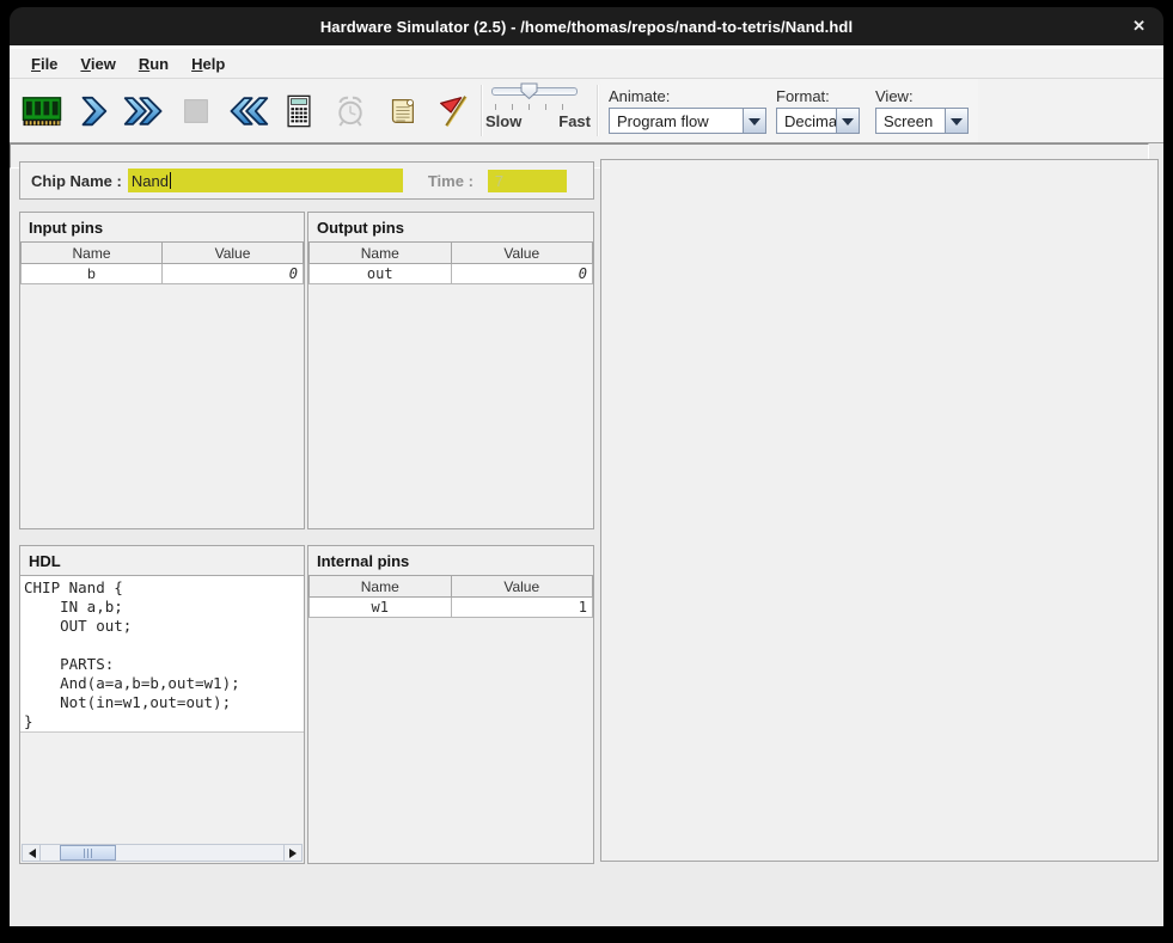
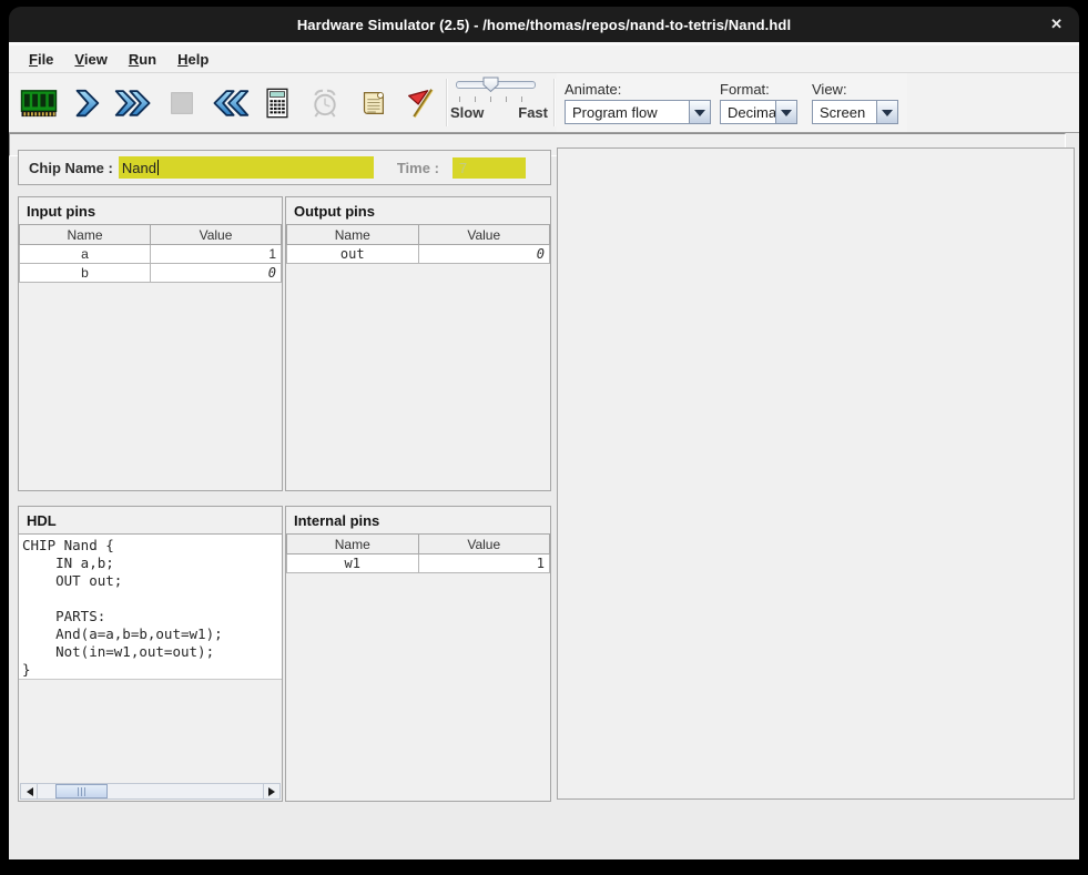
  Hardware Simulator (2.5) - /home/thomas/repos/nand-to-tetris/Nand.hdl
  ✕
  File
  View
  Run
  Help
  Slow
  Fast
  Animate:
  Program flow
  Format:
  Decima
  View:
  Screen
  Chip Name :
  Nand
  Time :
  7
  Input pins
  Name	Value
+ a	1
  b	0
  Output pins
  Name	Value
  out	0
  HDL
  CHIP Nand {
  IN a,b;
  OUT out;
  PARTS:
  And(a=a,b=b,out=w1);
  Not(in=w1,out=out);
  }
  Internal pins
  Name	Value
  w1	1
